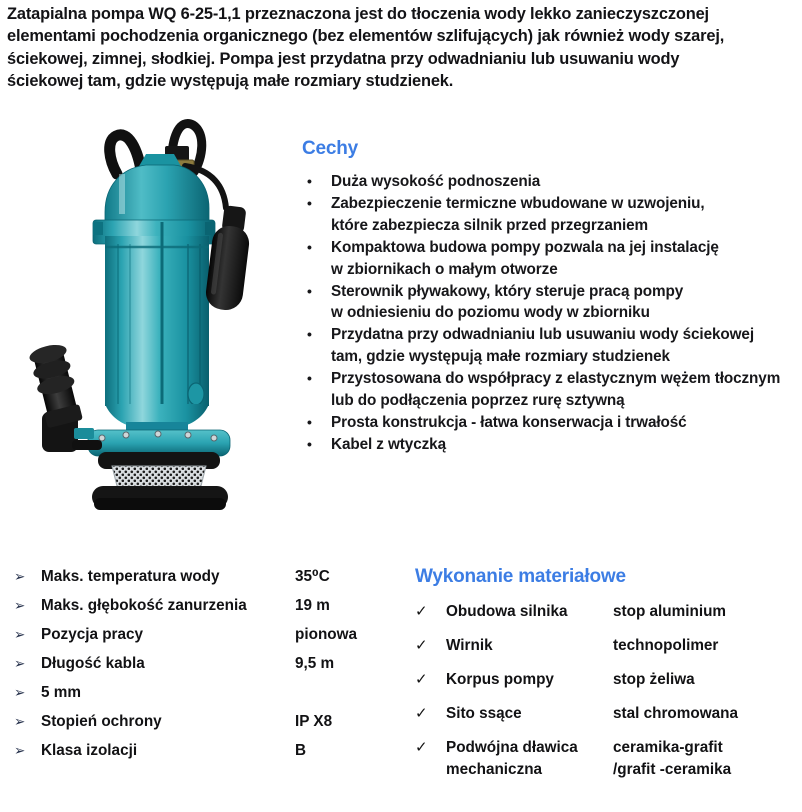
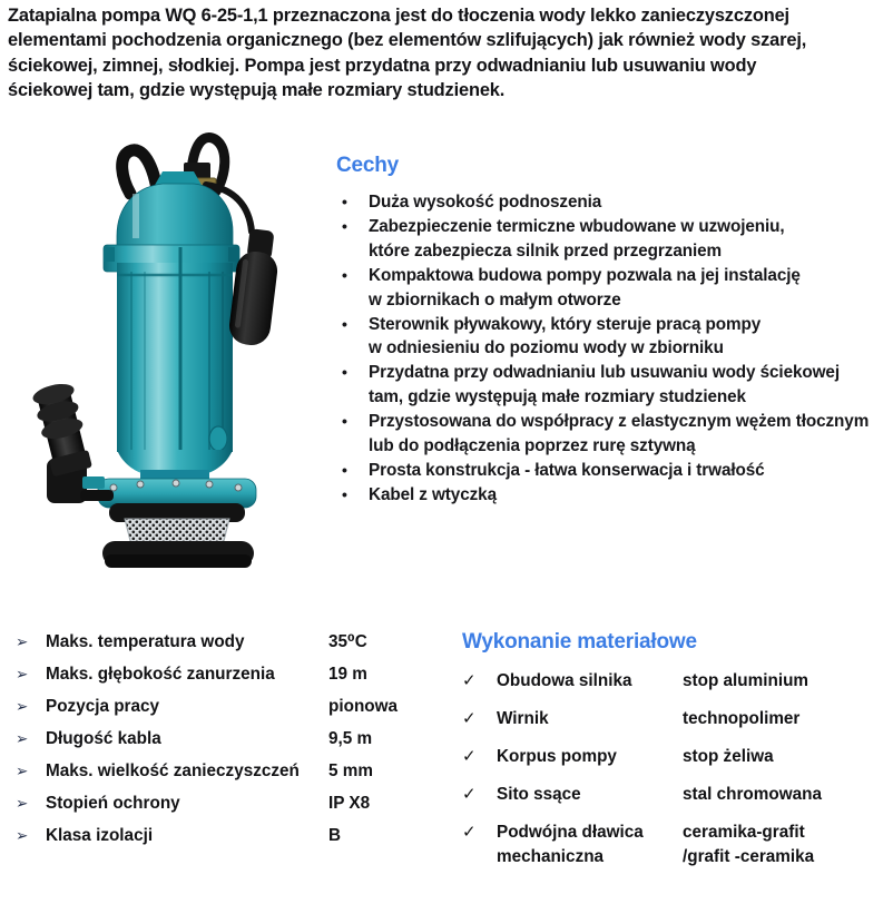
  Zatapialna pompa WQ 6-25-1,1 przeznaczona jest do tłoczenia wody lekko zanieczyszczonej
  elementami pochodzenia organicznego (bez elementów szlifujących) jak również wody szarej,
  ściekowej, zimnej, słodkiej. Pompa jest przydatna przy odwadnianiu lub usuwaniu wody
  ściekowej tam, gdzie występują małe rozmiary studzienek.
  Cechy
  •
  Duża wysokość podnoszenia
  •
  Zabezpieczenie termiczne wbudowane w uzwojeniu,
  które zabezpiecza silnik przed przegrzaniem
  •
  Kompaktowa budowa pompy pozwala na jej instalację
  w zbiornikach o małym otworze
  •
  Sterownik pływakowy, który steruje pracą pompy
  w odniesieniu do poziomu wody w zbiorniku
  •
  Przydatna przy odwadnianiu lub usuwaniu wody ściekowej
  tam, gdzie występują małe rozmiary studzienek
  •
  Przystosowana do współpracy z elastycznym wężem tłocznym
  lub do podłączenia poprzez rurę sztywną
  •
  Prosta konstrukcja - łatwa konserwacja i trwałość
  •
  Kabel z wtyczką
  ➢
  Maks. temperatura wody
  35⁰C
  ➢
  Maks. głębokość zanurzenia
  19 m
  ➢
  Pozycja pracy
  pionowa
  ➢
  Długość kabla
  9,5 m
  ➢
+ Maks. wielkość zanieczyszczeń
  5 mm
  ➢
  Stopień ochrony
  IP X8
  ➢
  Klasa izolacji
  B
  Wykonanie materiałowe
  ✓
  Obudowa silnika
  stop aluminium
  ✓
  Wirnik
  technopolimer
  ✓
  Korpus pompy
  stop żeliwa
  ✓
  Sito ssące
  stal chromowana
  ✓
  Podwójna dławica
  mechaniczna
  ceramika-grafit
  /grafit -ceramika
